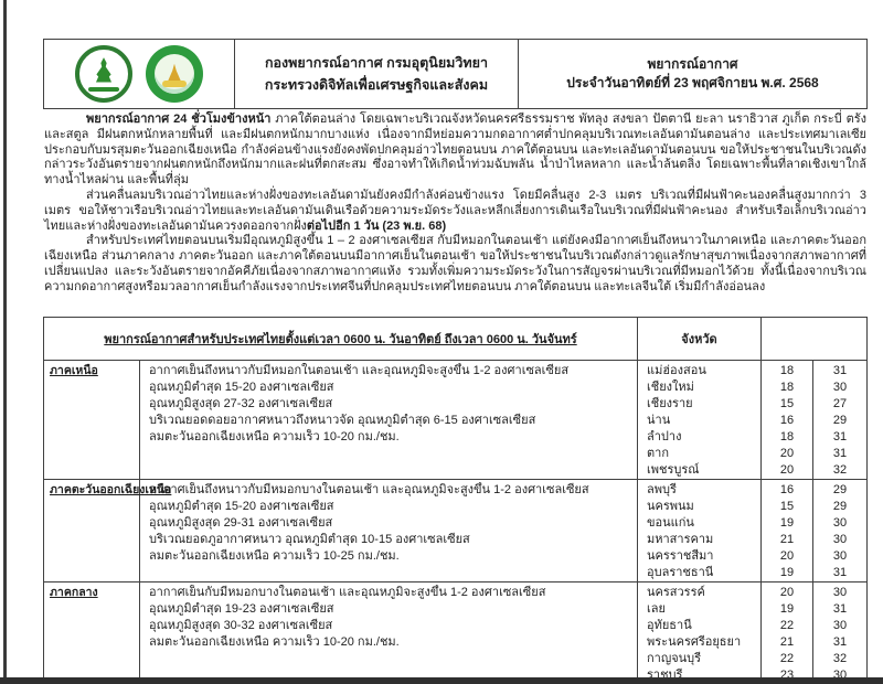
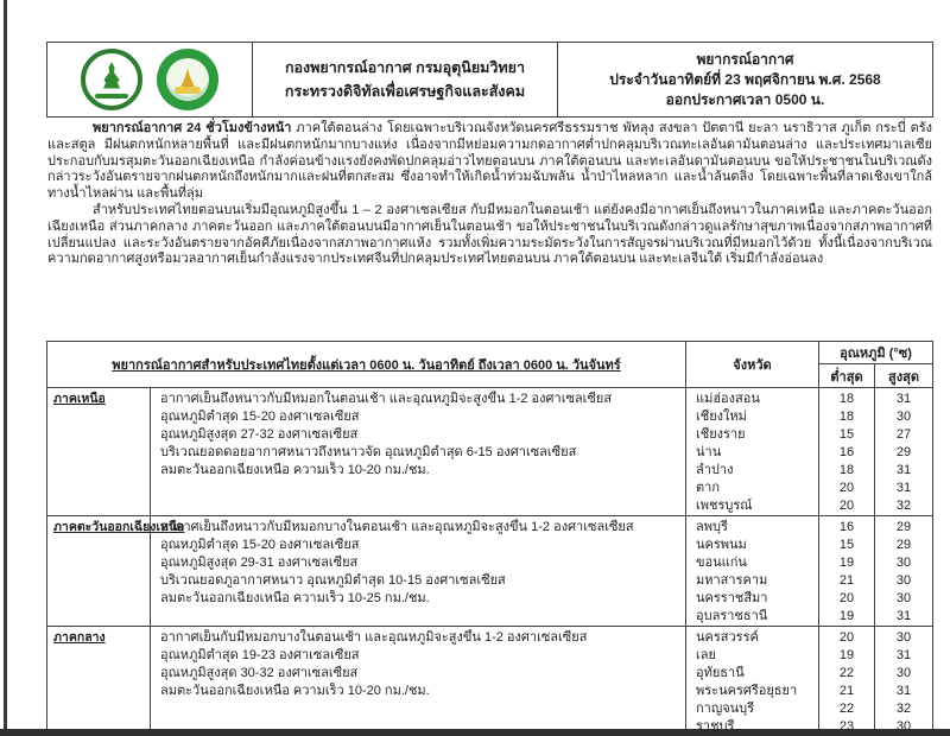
  กองพยากรณ์อากาศ กรมอุตุนิยมวิทยา
  กระทรวงดิจิทัลเพื่อเศรษฐกิจและสังคม
  พยากรณ์อากาศ
  ประจำวันอาทิตย์ที่ 23 พฤศจิกายน พ.ศ. 2568
+ ออกประกาศเวลา 0500 น.
  พยากรณ์อากาศ 24 ชั่วโมงข้างหน้า ภาคใต้ตอนล่าง โดยเฉพาะบริเวณจังหวัดนครศรีธรรมราช พัทลุง สงขลา ปัตตานี ยะลา นราธิวาส ภูเก็ต กระบี่ ตรัง และสตูล มีฝนตกหนักหลายพื้นที่ และมีฝนตกหนักมากบางแห่ง เนื่องจากมีหย่อมความกดอากาศต่ำปกคลุมบริเวณทะเลอันดามันตอนล่าง และประเทศมาเลเซีย ประกอบกับมรสุมตะวันออกเฉียงเหนือ กำลังค่อนข้างแรงยังคงพัดปกคลุมอ่าวไทยตอนบน ภาคใต้ตอนบน และทะเลอันดามันตอนบน ขอให้ประชาชนในบริเวณดังกล่าวระวังอันตรายจากฝนตกหนักถึงหนักมากและฝนที่ตกสะสม ซึ่งอาจทำให้เกิดน้ำท่วมฉับพลัน น้ำป่าไหลหลาก และน้ำล้นตลิ่ง โดยเฉพาะพื้นที่ลาดเชิงเขาใกล้ทางน้ำไหลผ่าน และพื้นที่ลุ่ม
- ส่วนคลื่นลมบริเวณอ่าวไทยและห่างฝั่งของทะเลอันดามันยังคงมีกำลังค่อนข้างแรง โดยมีคลื่นสูง 2-3 เมตร บริเวณที่มีฝนฟ้าคะนองคลื่นสูงมากกว่า 3 เมตร ขอให้ชาวเรือบริเวณอ่าวไทยและทะเลอันดามันเดินเรือด้วยความระมัดระวังและหลีกเลี่ยงการเดินเรือในบริเวณที่มีฝนฟ้าคะนอง สำหรับเรือเล็กบริเวณอ่าวไทยและห่างฝั่งของทะเลอันดามันควรงดออกจากฝั่งต่อไปอีก 1 วัน (23 พ.ย. 68)
  สำหรับประเทศไทยตอนบนเริ่มมีอุณหภูมิสูงขึ้น 1 – 2 องศาเซลเซียส กับมีหมอกในตอนเช้า แต่ยังคงมีอากาศเย็นถึงหนาวในภาคเหนือ และภาคตะวันออกเฉียงเหนือ ส่วนภาคกลาง ภาคตะวันออก และภาคใต้ตอนบนมีอากาศเย็นในตอนเช้า ขอให้ประชาชนในบริเวณดังกล่าวดูแลรักษาสุขภาพเนื่องจากสภาพอากาศที่เปลี่ยนแปลง และระวังอันตรายจากอัคคีภัยเนื่องจากสภาพอากาศแห้ง รวมทั้งเพิ่มความระมัดระวังในการสัญจรผ่านบริเวณที่มีหมอกไว้ด้วย ทั้งนี้เนื่องจากบริเวณความกดอากาศสูงหรือมวลอากาศเย็นกำลังแรงจากประเทศจีนที่ปกคลุมประเทศไทยตอนบน ภาคใต้ตอนบน และทะเลจีนใต้ เริ่มมีกำลังอ่อนลง
  พยากรณ์อากาศสำหรับประเทศไทยตั้งแต่เวลา 0600 น. วันอาทิตย์ ถึงเวลา 0600 น. วันจันทร์
  จังหวัด
+ อุณหภูมิ (°ซ)
+ ต่ำสุด
+ สูงสุด
  ภาคเหนือ
  อากาศเย็นถึงหนาวกับมีหมอกในตอนเช้า และอุณหภูมิจะสูงขึ้น 1-2 องศาเซลเซียส
  อุณหภูมิต่ำสุด 15-20 องศาเซลเซียส
  อุณหภูมิสูงสุด 27-32 องศาเซลเซียส
  บริเวณยอดดอยอากาศหนาวถึงหนาวจัด อุณหภูมิต่ำสุด 6-15 องศาเซลเซียส
  ลมตะวันออกเฉียงเหนือ ความเร็ว 10-20 กม./ชม.
  แม่ฮ่องสอน
  เชียงใหม่
  เชียงราย
  น่าน
  ลำปาง
  ตาก
  เพชรบูรณ์
  18
  18
  15
  16
  18
  20
  20
  31
  30
  27
  29
  31
  31
  32
  ภาคตะวันออกเฉีย
  อากาศเย็นถึงหนาวกับมีหมอกบางในตอนเช้า และอุณหภูมิจะสูงขึ้น 1-2 องศาเซลเซียส
  อุณหภูมิต่ำสุด 15-20 องศาเซลเซียส
  อุณหภูมิสูงสุด 29-31 องศาเซลเซียส
  บริเวณยอดภูอากาศหนาว อุณหภูมิต่ำสุด 10-15 องศาเซลเซียส
  ลมตะวันออกเฉียงเหนือ ความเร็ว 10-25 กม./ชม.
  ลพบุรี
  นครพนม
  ขอนแก่น
  มหาสารคาม
  นครราชสีมา
  อุบลราชธานี
  16
  15
  19
  21
  20
  19
  29
  29
  30
  30
  30
  31
  ภาคกลาง
  อากาศเย็นกับมีหมอกบางในตอนเช้า และอุณหภูมิจะสูงขึ้น 1-2 องศาเซลเซียส
  อุณหภูมิต่ำสุด 19-23 องศาเซลเซียส
  อุณหภูมิสูงสุด 30-32 องศาเซลเซียส
  ลมตะวันออกเฉียงเหนือ ความเร็ว 10-20 กม./ชม.
  นครสวรรค์
  เลย
  อุทัยธานี
  พระนครศรีอยุธยา
  กาญจนบุรี
  ราชบุรี
  20
  19
  22
  21
  22
  23
  30
  31
  30
  31
  32
  30
